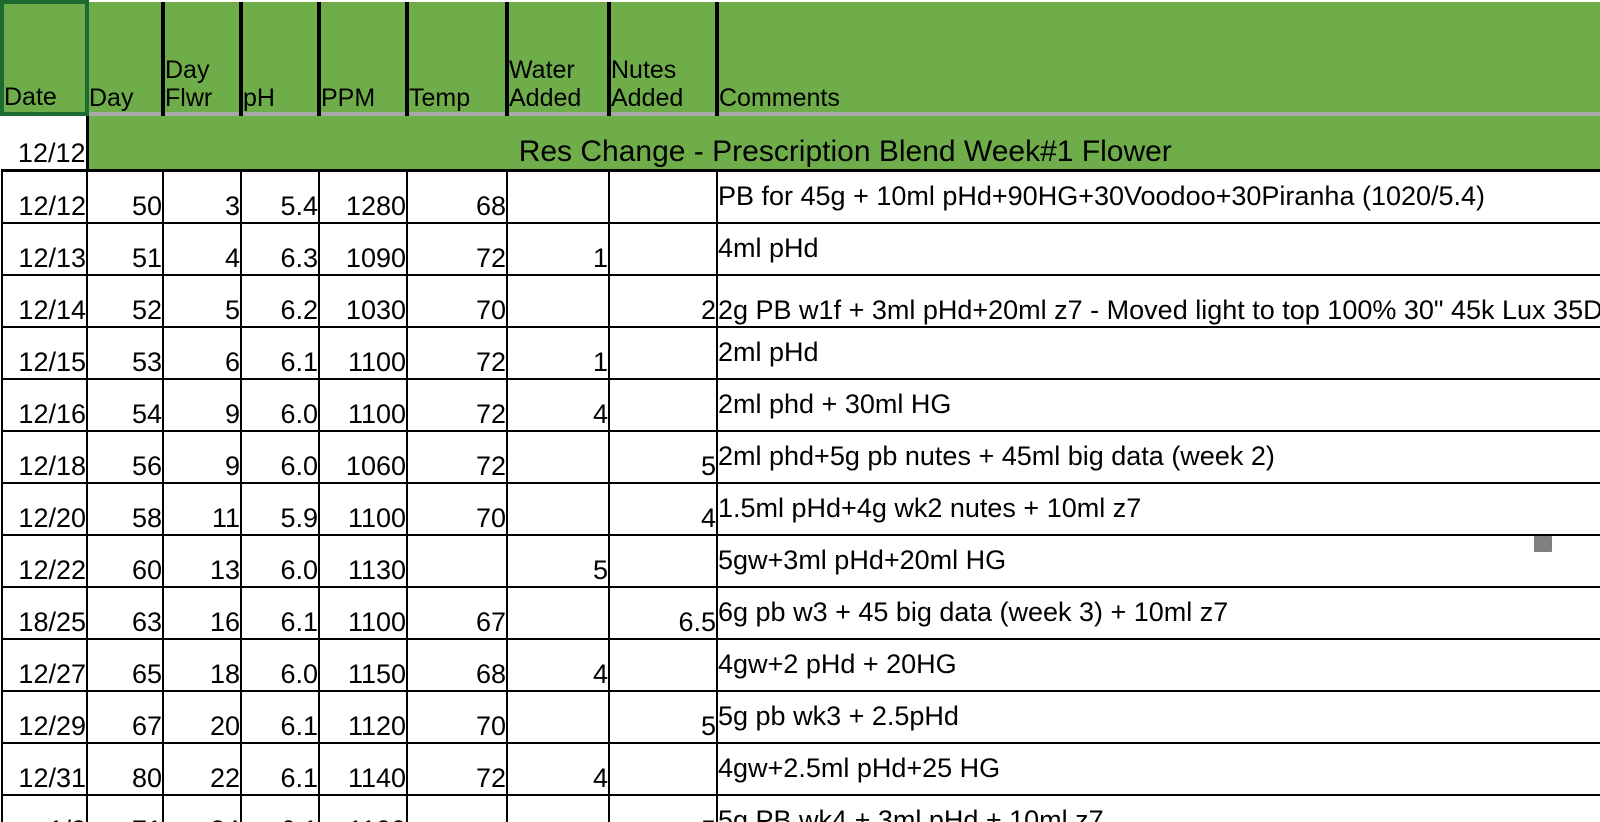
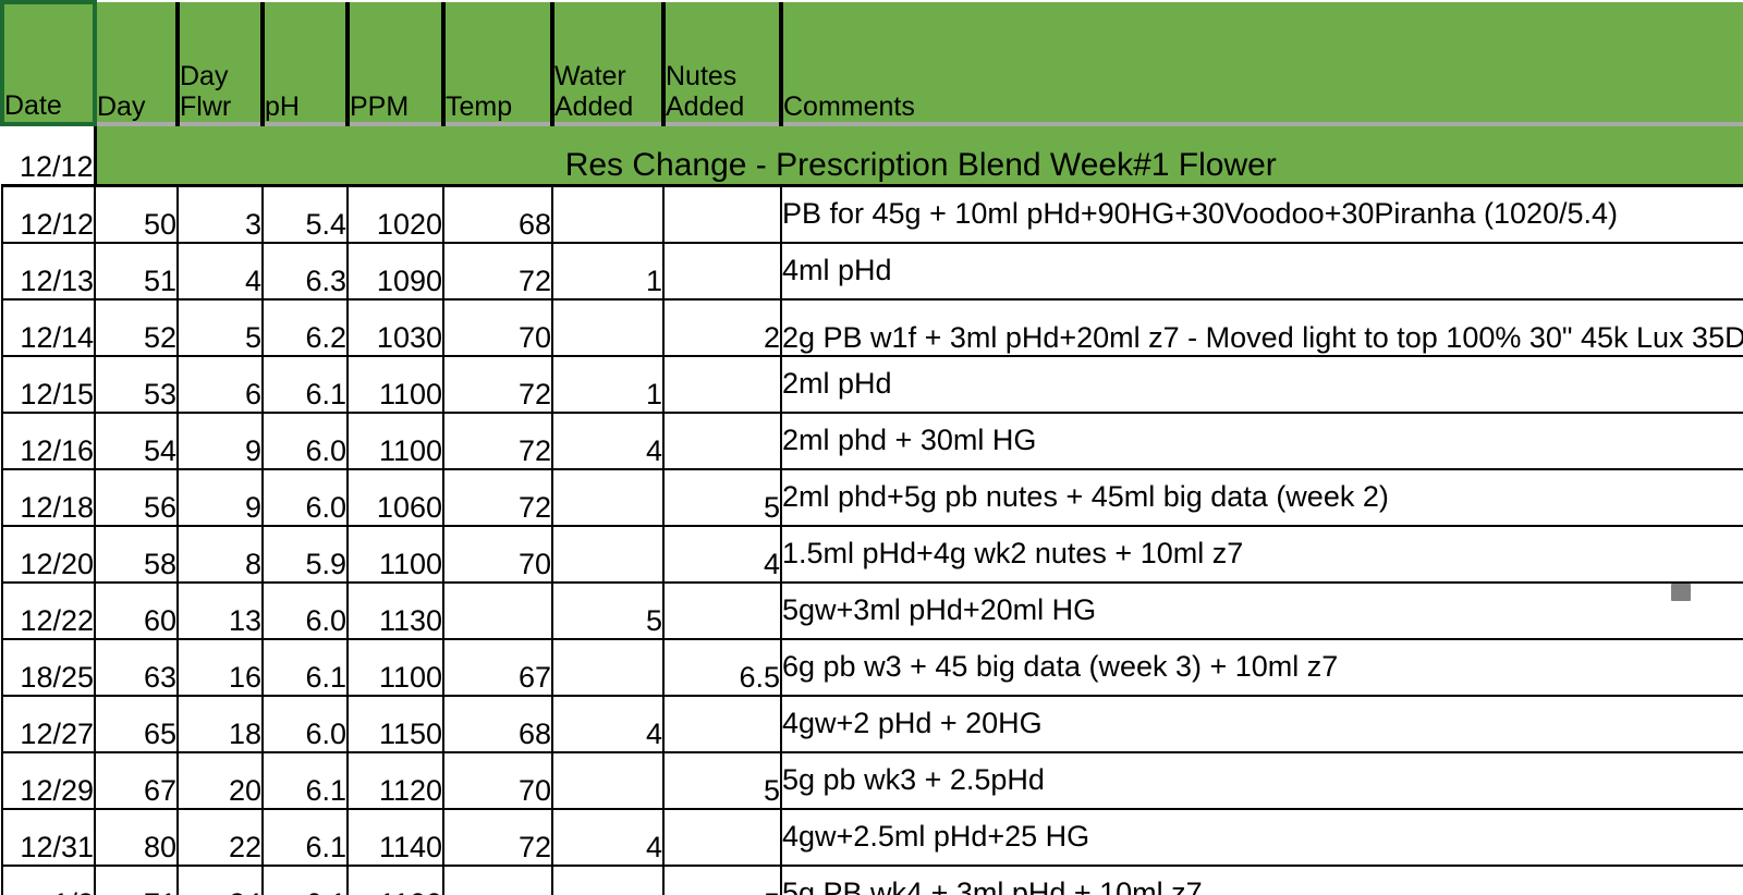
  Date	Day	Day Flwr	pH	PPM	Temp	Water Added	Nutes Added	Comments
  12/12	Res Change - Prescription Blend Week#1 Flower
- 12/12	50	3	5.4	1280	68			PB for 45g + 10ml pHd+90HG+30Voodoo+30Piranha (1020/5.4)
+ 12/12	50	3	5.4	1020	68			PB for 45g + 10ml pHd+90HG+30Voodoo+30Piranha (1020/5.4)
  12/13	51	4	6.3	1090	72	1		4ml pHd
  12/14	52	5	6.2	1030	70		2	2g PB w1f + 3ml pHd+20ml z7 - Moved light to top 100% 30" 45k Lux 35D
  12/15	53	6	6.1	1100	72	1		2ml pHd
  12/16	54	9	6.0	1100	72	4		2ml phd + 30ml HG
  12/18	56	9	6.0	1060	72		5	2ml phd+5g pb nutes + 45ml big data (week 2)
- 12/20	58	11	5.9	1100	70		4	1.5ml pHd+4g wk2 nutes + 10ml z7
+ 12/20	58	8	5.9	1100	70		4	1.5ml pHd+4g wk2 nutes + 10ml z7
  12/22	60	13	6.0	1130		5		5gw+3ml pHd+20ml HG
  18/25	63	16	6.1	1100	67		6.5	6g pb w3 + 45 big data (week 3) + 10ml z7
  12/27	65	18	6.0	1150	68	4		4gw+2 pHd + 20HG
  12/29	67	20	6.1	1120	70		5	5g pb wk3 + 2.5pHd
  12/31	80	22	6.1	1140	72	4		4gw+2.5ml pHd+25 HG
